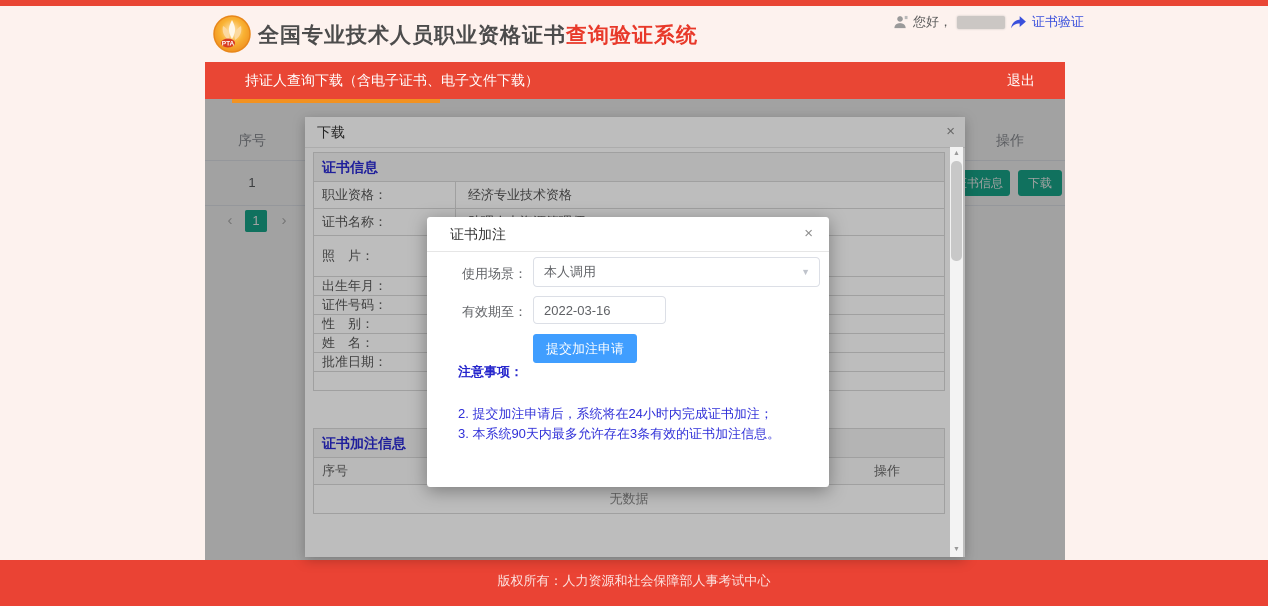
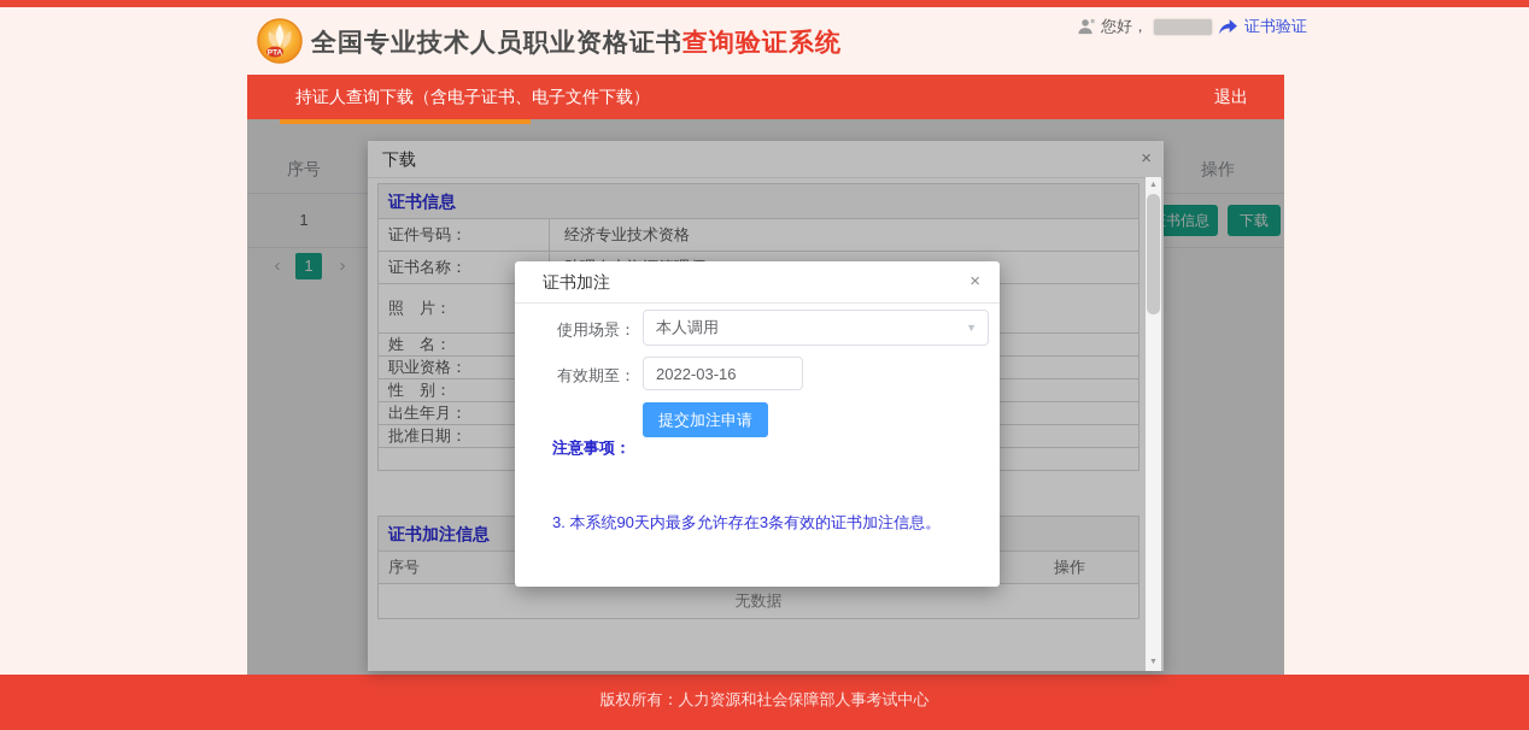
  全国专业技术人员职业资格证书查询验证系统
  您好，
  证书验证
  持证人查询下载（含电子证书、电子文件下载）
  退出
  序号
  操作
  1
  书信息
  下载
  ‹
  1
  ›
  下载
  ×
  证书信息
- 职业资格：
+ 证件号码：
  经济专业技术资格
  证书名称：
  照 片：
- 出生年月：
+ 姓 名：
- 证件号码：
+ 职业资格：
  性 别：
- 姓 名：
+ 出生年月：
  批准日期：
  证书加注信息
  序号
  操作
  无数据
  证书加注
  ×
  使用场景：
  本人调用
  ▼
  有效期至：
  2022-03-16
  提交加注申请
  注意事项：
- 2. 提交加注申请后，系统将在24小时内完成证书加注；
  3. 本系统90天内最多允许存在3条有效的证书加注信息。
  版权所有：人力资源和社会保障部人事考试中心
